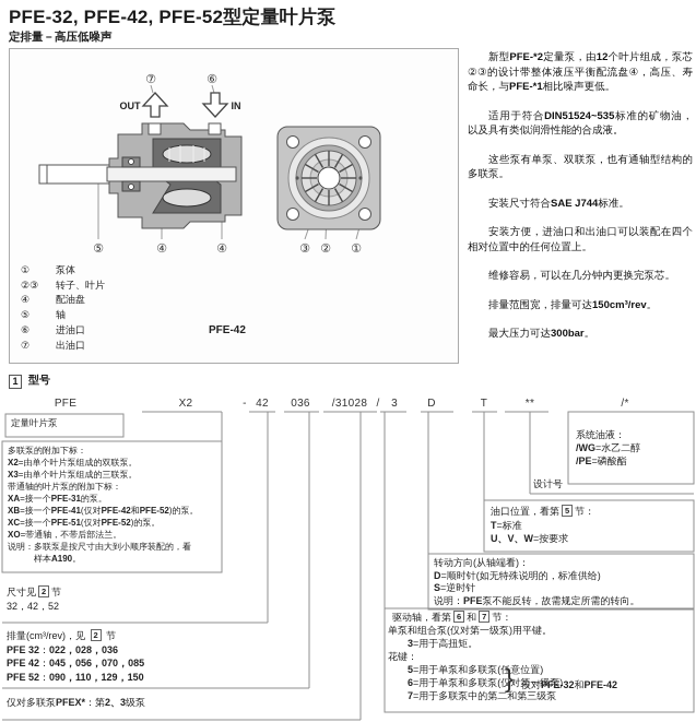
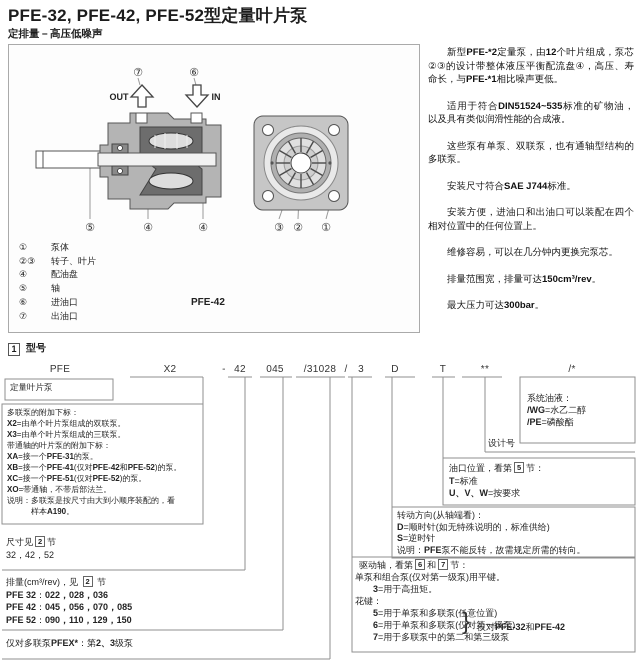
  PFE-32, PFE-42, PFE-52型定量叶片泵
  定排量－高压低噪声
  OUT
  IN
  ⑦
  ⑥
  ⑤
  ④
  ④
  ③
  ②
  ①
  ① 泵体
  ②③ 转子、叶片
  ④ 配油盘
  ⑤ 轴
  ⑥ 进油口
  ⑦ 出油口
  PFE-42
  新型PFE-*2定量泵，由12个叶片组成，泵芯②③的设计带整体液压平衡配流盘④，高压、寿命长，与PFE-*1相比噪声更低。
  适用于符合DIN51524~535标准的矿物油，以及具有类似润滑性能的合成液。
  这些泵有单泵、双联泵，也有通轴型结构的多联泵。
  安装尺寸符合SAE J744标准。
  安装方便，进油口和出油口可以装配在四个相对位置中的任何位置上。
  维修容易，可以在几分钟内更换完泵芯。
  排量范围宽，排量可达150cm³/rev。
  最大压力可达300bar。
  1 型号
  PFE
  X2
  -
  42
- 036
+ 045
  /31028
  /
  3
  D
  T
  **
  /*
  定量叶片泵
  多联泵的附加下标：
  X2=由单个叶片泵组成的双联泵。
  X3=由单个叶片泵组成的三联泵。
  带通轴的叶片泵的附加下标：
  XA=接一个PFE-31的泵。
  XB=接一个PFE-41(仅对PFE-42和PFE-52)的泵。
  XC=接一个PFE-51(仅对PFE-52)的泵。
  XO=带通轴，不带后部法兰。
  说明：多联泵是按尺寸由大到小顺序装配的，看
  样本A190。
  尺寸见 2 节
  32，42，52
  排量(cm³/rev)，见 2 节
  PFE 32：022，028，036
  PFE 42：045，056，070，085
  PFE 52：090，110，129，150
  仅对多联泵PFEX*：第2、3级泵
  系统油液：
  /WG=水乙二醇
  /PE=磷酸酯
  设计号
  油口位置，看第 5 节：
  T=标准
  U、V、W=按要求
  转动方向(从轴端看)：
  D=顺时针(如无特殊说明的，标准供给)
  S=逆时针
  说明：PFE泵不能反转，故需规定所需的转向。
  驱动轴，看第 6 和 7 节：
  单泵和组合泵(仅对第一级泵)用平键。
  3=用于高扭矩。
  花键：
  5=用于单泵和多联泵(任意位置)
  6=用于单泵和多联泵(仅对第一级泵)
  7=用于多联泵中的第二和第三级泵
  }
  仅对PFE-32和PFE-42
